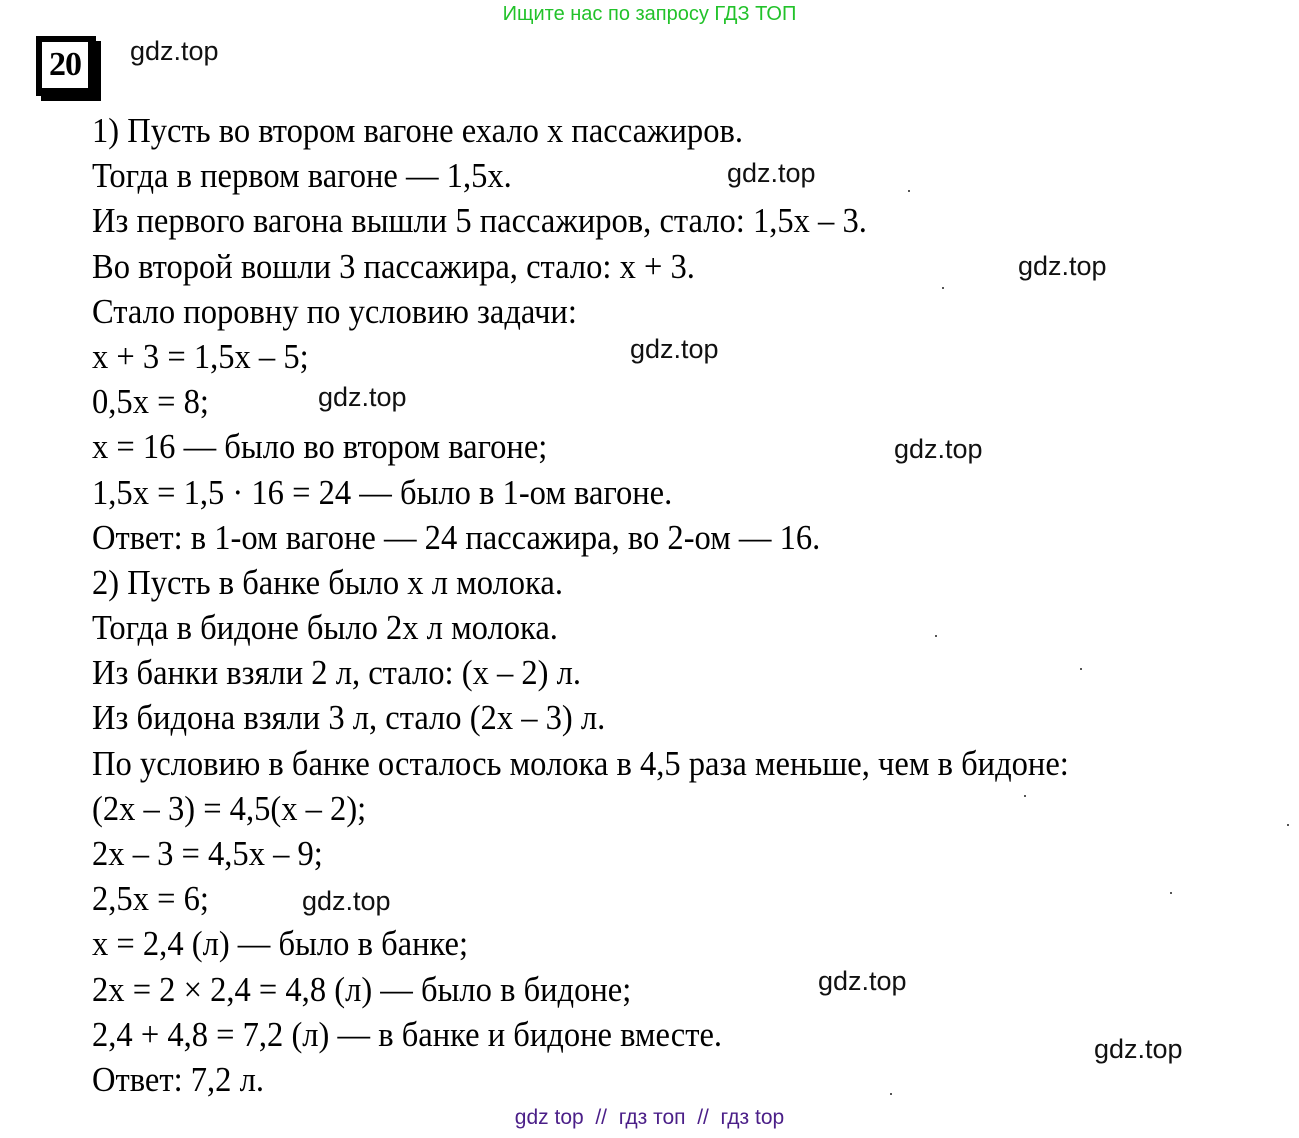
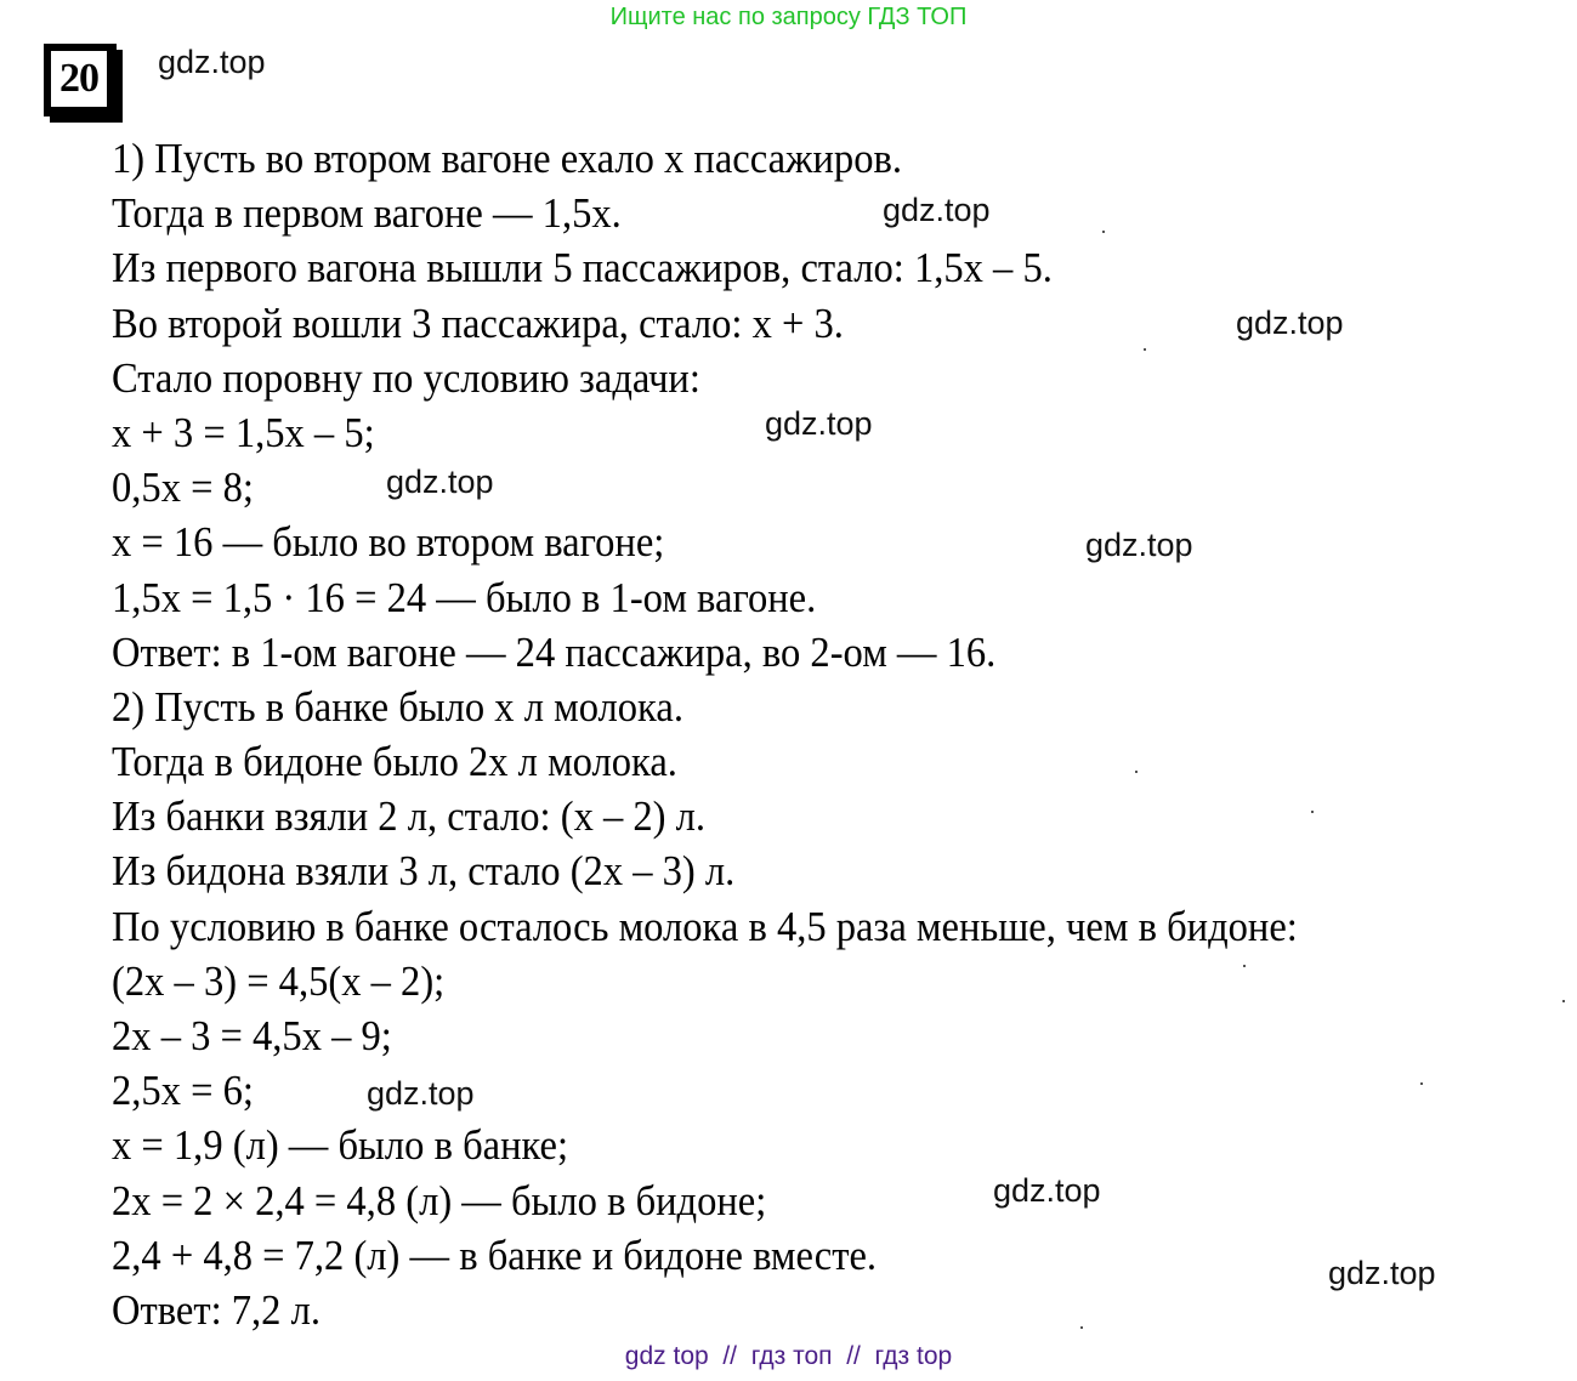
  Ищите нас по запросу ГДЗ ТОП
  20
  gdz.top
  gdz.top
  gdz.top
  gdz.top
  gdz.top
  gdz.top
  gdz.top
  gdz.top
  gdz.top
  1) Пусть во втором вагоне ехало x пассажиров.
  Тогда в первом вагоне — 1,5x.
- Из первого вагона вышли 5 пассажиров, стало: 1,5x – 3.
+ Из первого вагона вышли 5 пассажиров, стало: 1,5x – 5.
  Во второй вошли 3 пассажира, стало: x + 3.
  Стало поровну по условию задачи:
  x + 3 = 1,5x – 5;
  0,5x = 8;
  x = 16 — было во втором вагоне;
  1,5x = 1,5 · 16 = 24 — было в 1-ом вагоне.
  Ответ: в 1-ом вагоне — 24 пассажира, во 2-ом — 16.
  2) Пусть в банке было x л молока.
  Тогда в бидоне было 2x л молока.
  Из банки взяли 2 л, стало: (x – 2) л.
  Из бидона взяли 3 л, стало (2x – 3) л.
  По условию в банке осталось молока в 4,5 раза меньше, чем в бидоне:
  (2x – 3) = 4,5(x – 2);
  2x – 3 = 4,5x – 9;
  2,5x = 6;
- x = 2,4 (л) — было в банке;
+ x = 1,9 (л) — было в банке;
  2x = 2 × 2,4 = 4,8 (л) — было в бидоне;
  2,4 + 4,8 = 7,2 (л) — в банке и бидоне вместе.
  Ответ: 7,2 л.
  gdz top // гдз топ // гдз top
